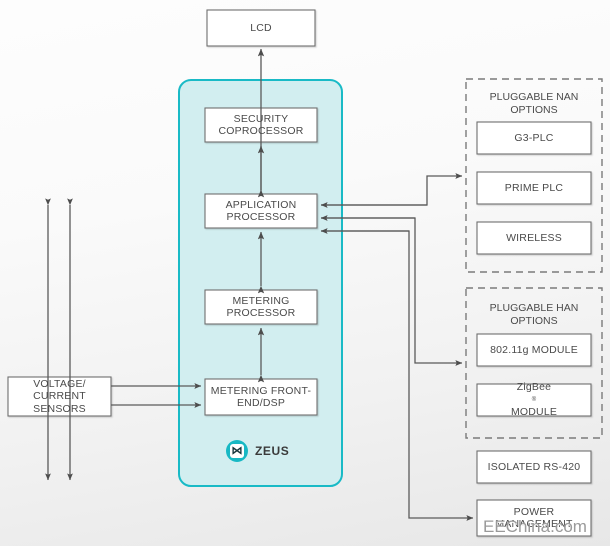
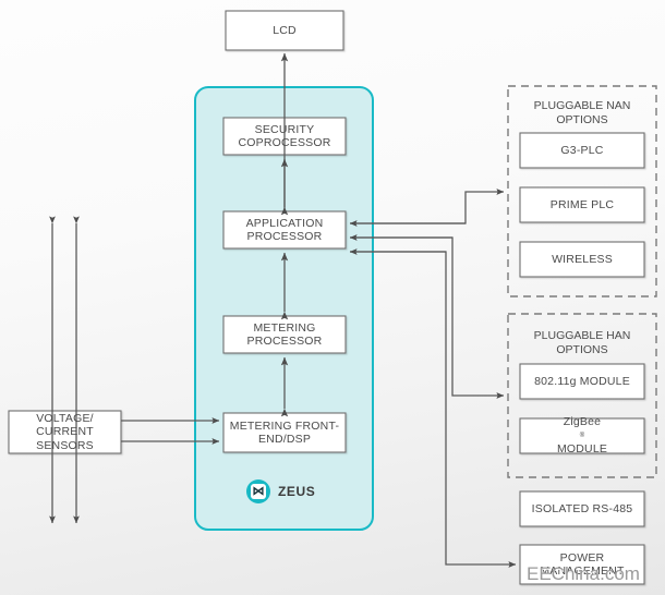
  LCD
  SECURITY
  COPROCESSOR
  APPLICATION
  PROCESSOR
  METERING
  PROCESSOR
  METERING FRONT-
  END/DSP
  ⋈
  ZEUS
  VOLTAGE/
  CURRENT SENSORS
  PLUGGABLE NAN
  OPTIONS
  G3-PLC
  PRIME PLC
  WIRELESS
  PLUGGABLE HAN
  OPTIONS
  802.11g MODULE
  ZigBee
  MODULE
- ISOLATED RS-420
+ ISOLATED RS-485
  POWER
  MANAGEMENT
  EEChina.com
